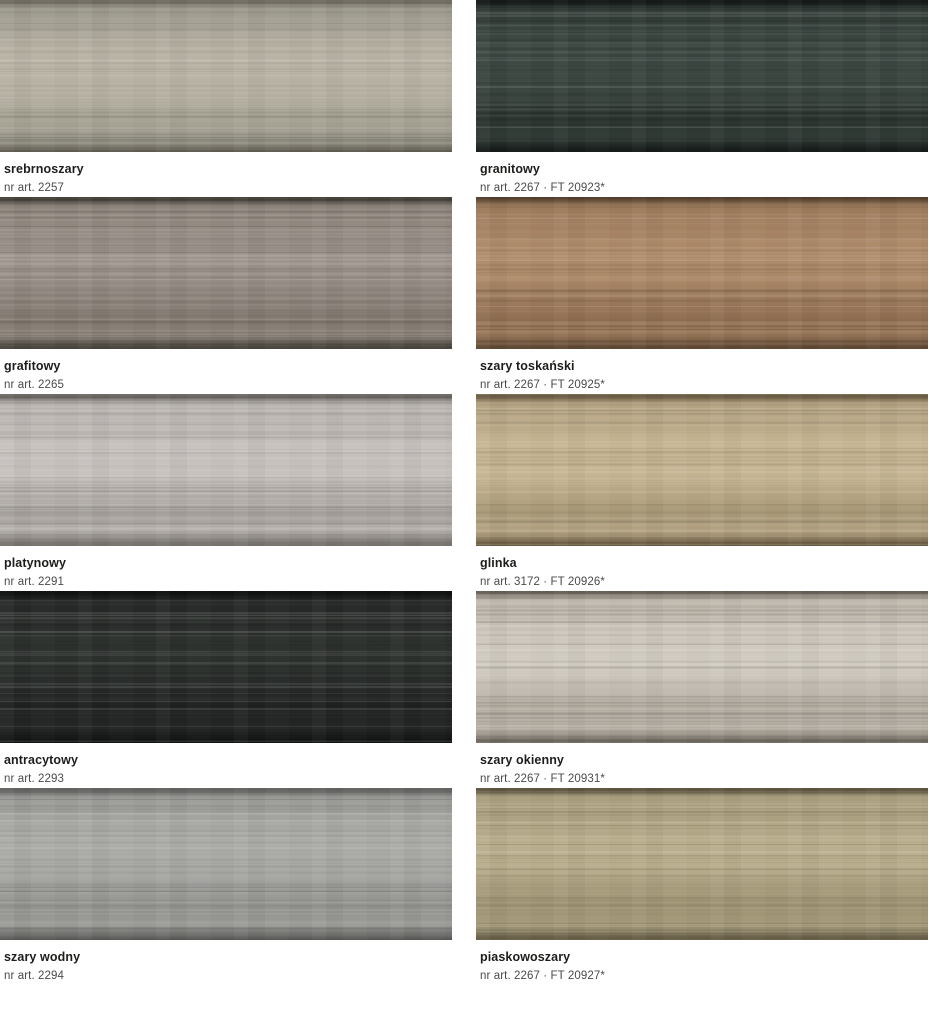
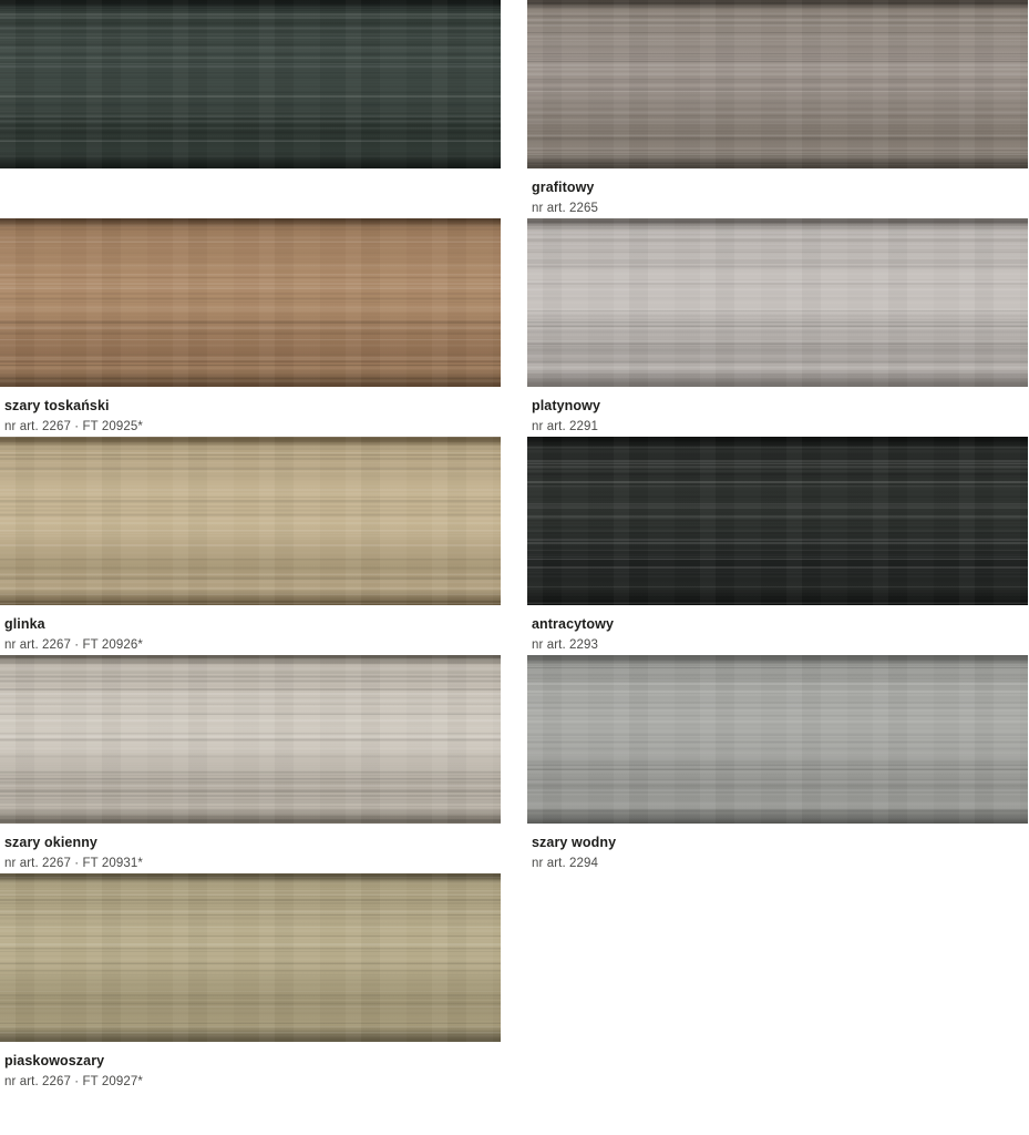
- srebrnoszary
- nr art. 2257
- granitowy
- nr art. 2267 · FT 20923*
  grafitowy
  nr art. 2265
  szary toskański
  nr art. 2267 · FT 20925*
  platynowy
  nr art. 2291
  glinka
- nr art. 3172 · FT 20926*
+ nr art. 2267 · FT 20926*
  antracytowy
  nr art. 2293
  szary okienny
  nr art. 2267 · FT 20931*
  szary wodny
  nr art. 2294
  piaskowoszary
  nr art. 2267 · FT 20927*
